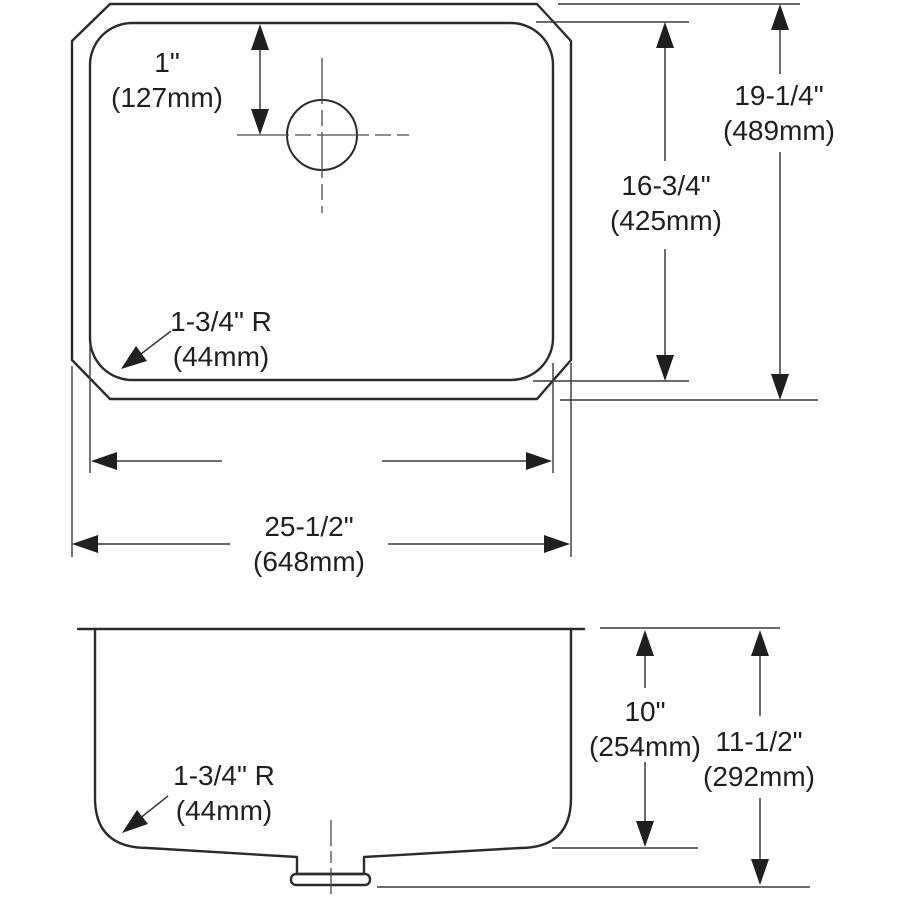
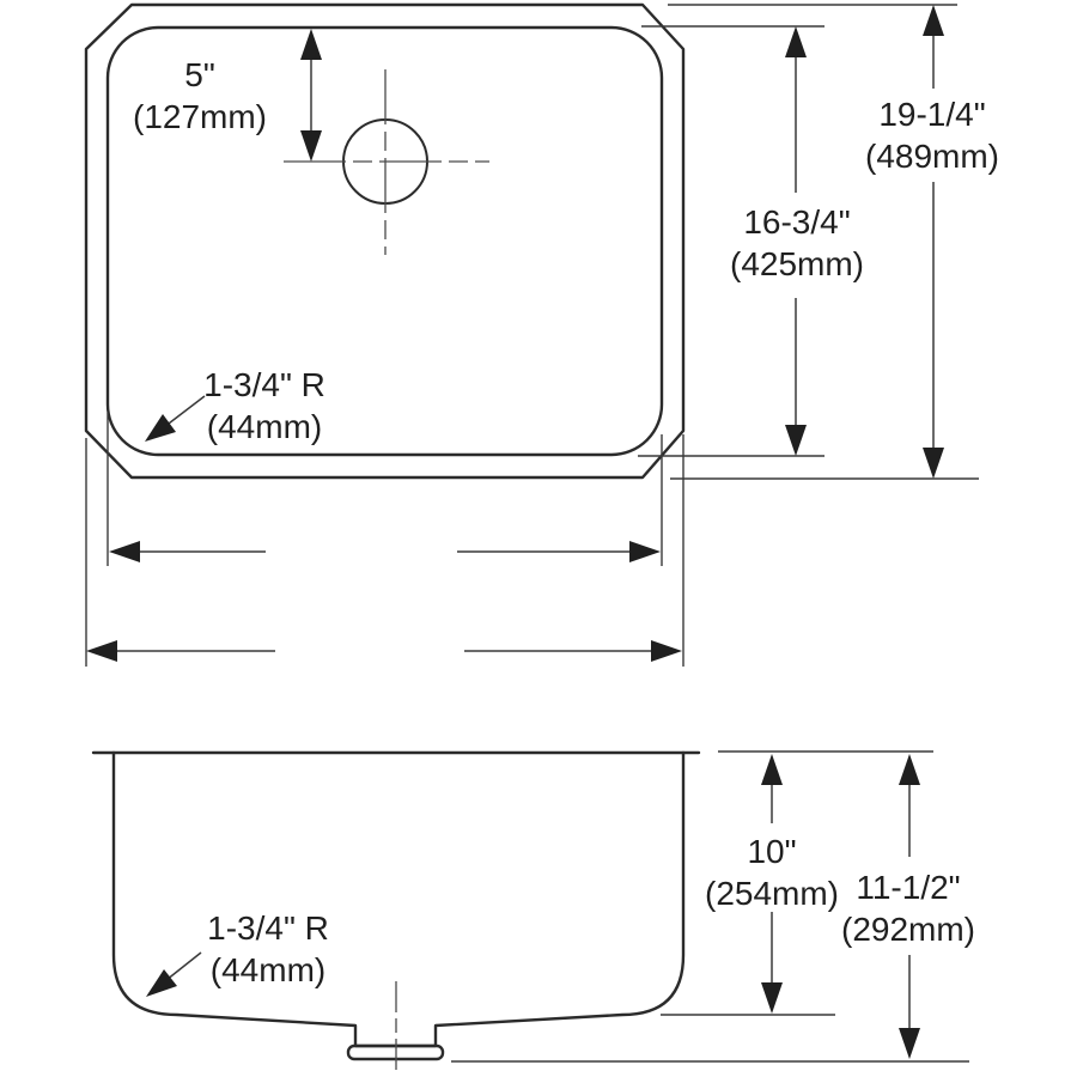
- 1"
+ 5"
  (127mm)
  1-3/4" R
  (44mm)
  16-3/4"
  (425mm)
  19-1/4"
  (489mm)
- 25-1/2"
- (648mm)
  1-3/4" R
  (44mm)
  10"
  (254mm)
  11-1/2"
  (292mm)
